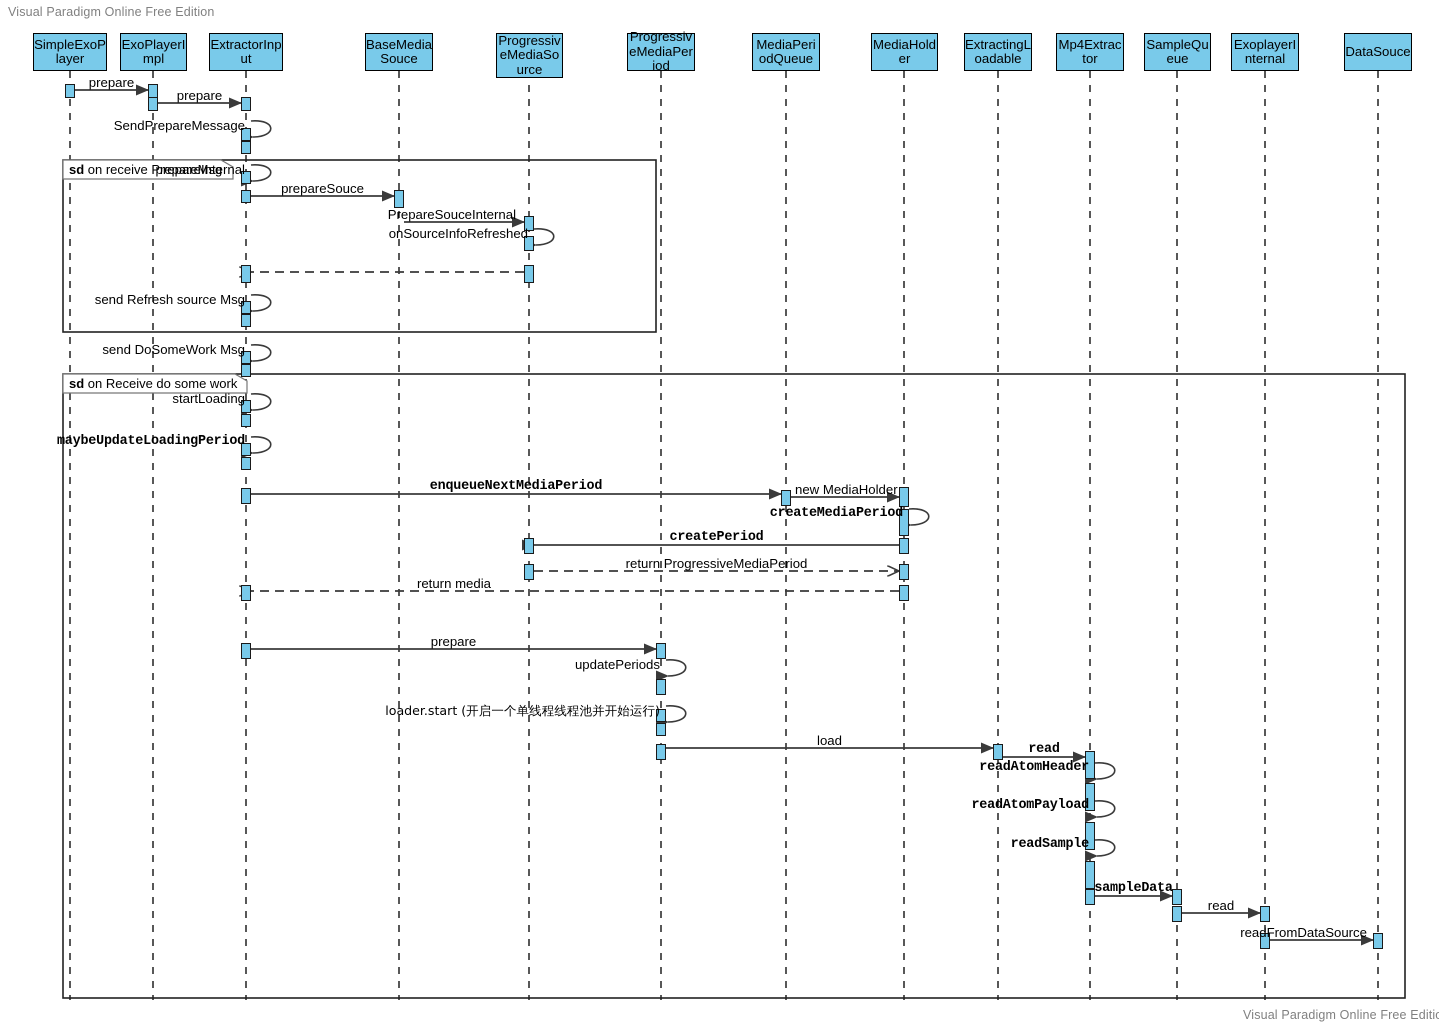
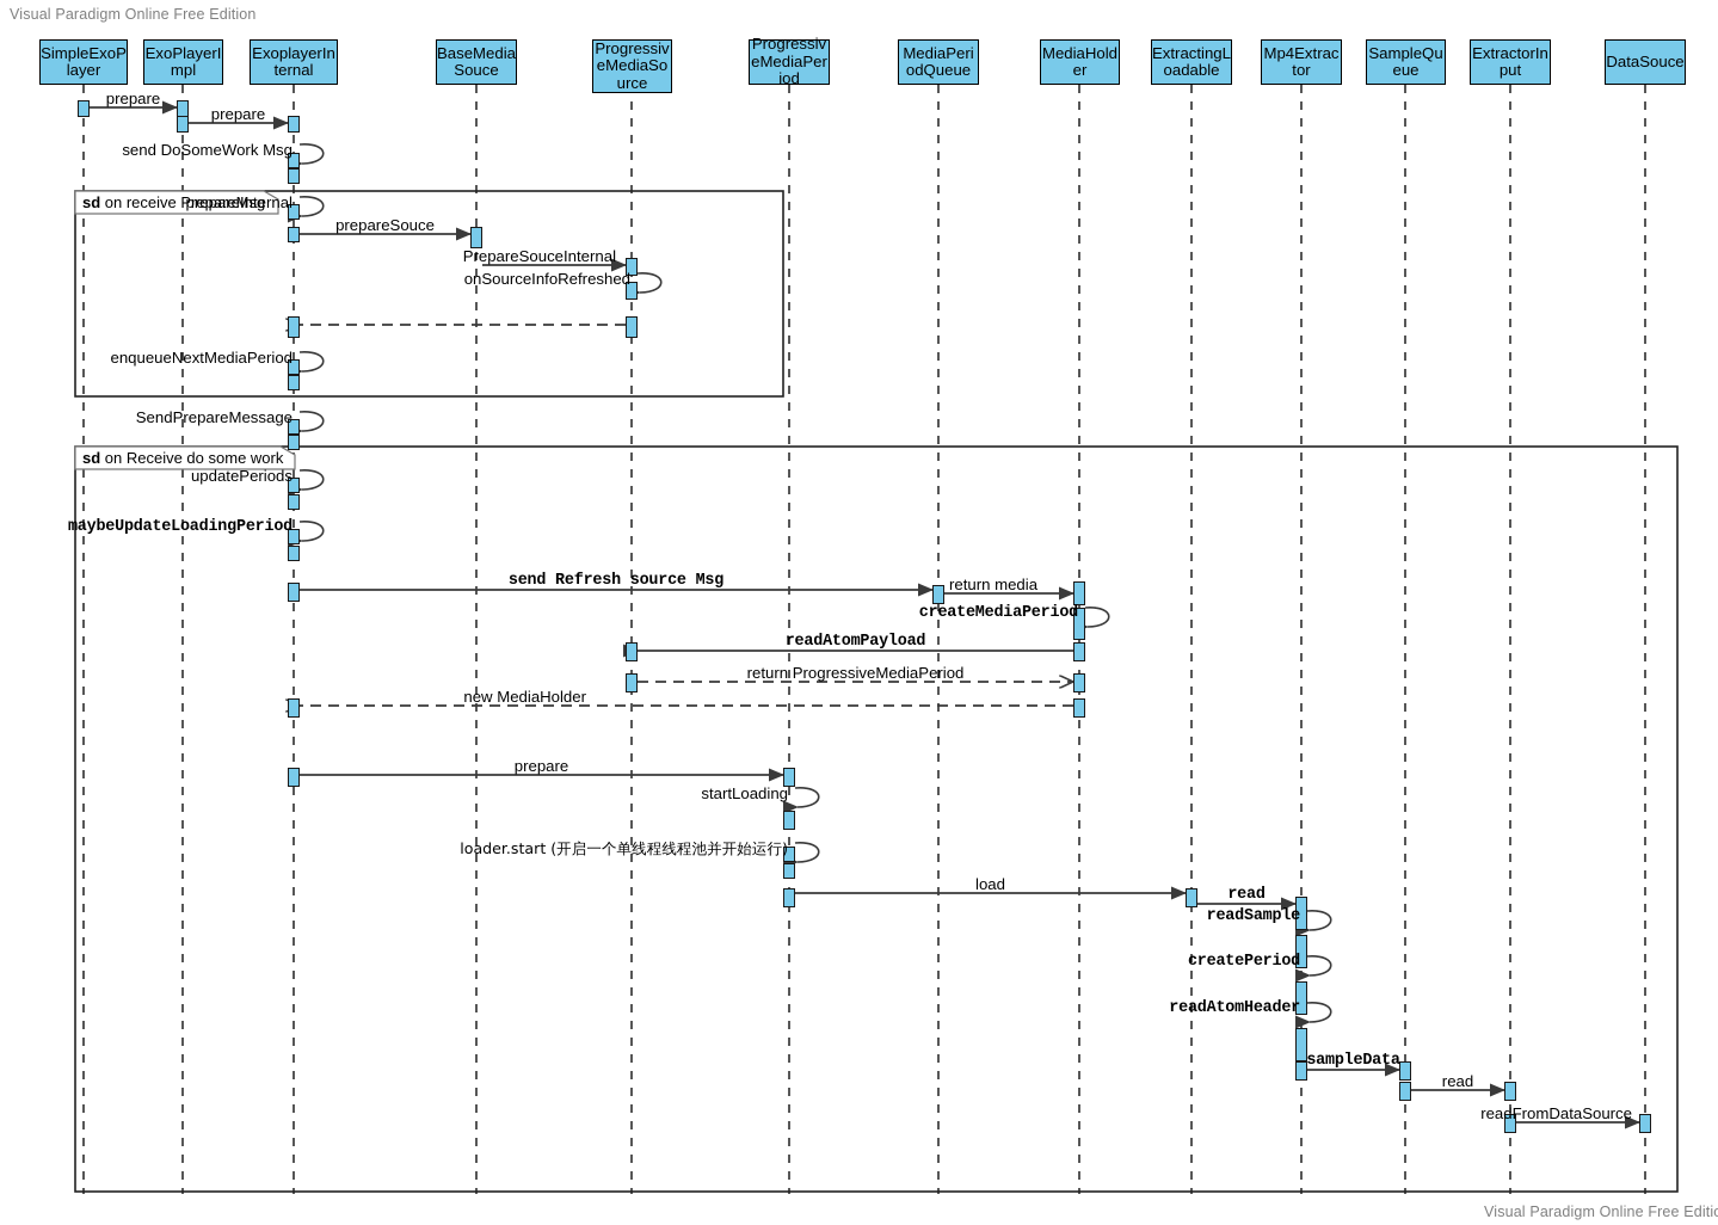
  Visual Paradigm Online Free Edition
  Visual Paradigm Online Free Editi
  SimpleExoPlayer
  ExoPlayerImpl
- ExtractorInput
+ ExoplayerInternal
  BaseMediaSouce
  ProgressiveMediaSource
  ProgressiveMediaPeriod
  MediaPeriodQueue
  MediaHolder
  ExtractingLoadable
  Mp4Extractor
  SampleQueue
- ExoplayerInternal
+ ExtractorInput
  DataSouce
  prepare
  prepare
- SendPrepareMessage
+ send DoSomeWork Msg
  prepareInternal
  prepareSouce
  PrepareSouceInternal
  onSourceInfoRefreshed
- send Refresh source Msg
+ enqueueNextMediaPeriod
- send DoSomeWork Msg
+ SendPrepareMessage
- startLoading
+ updatePeriods
  maybeUpdateLoadingPeriod
- enqueueNextMediaPeriod
+ send Refresh source Msg
- new MediaHolder
+ return media
  createMediaPeriod
- createPeriod
+ readAtomPayload
  return ProgressiveMediaPeriod
- return media
+ new MediaHolder
  prepare
- updatePeriods
+ startLoading
  loader.start (开启一个单线程线程池并开始运行)
  load
  read
- readAtomHeader
+ readSample
- readAtomPayload
+ createPeriod
- readSample
+ readAtomHeader
  sampleData
  read
  readFromDataSource
  sd on receive PrepareMsg
  sd on Receive do some work
